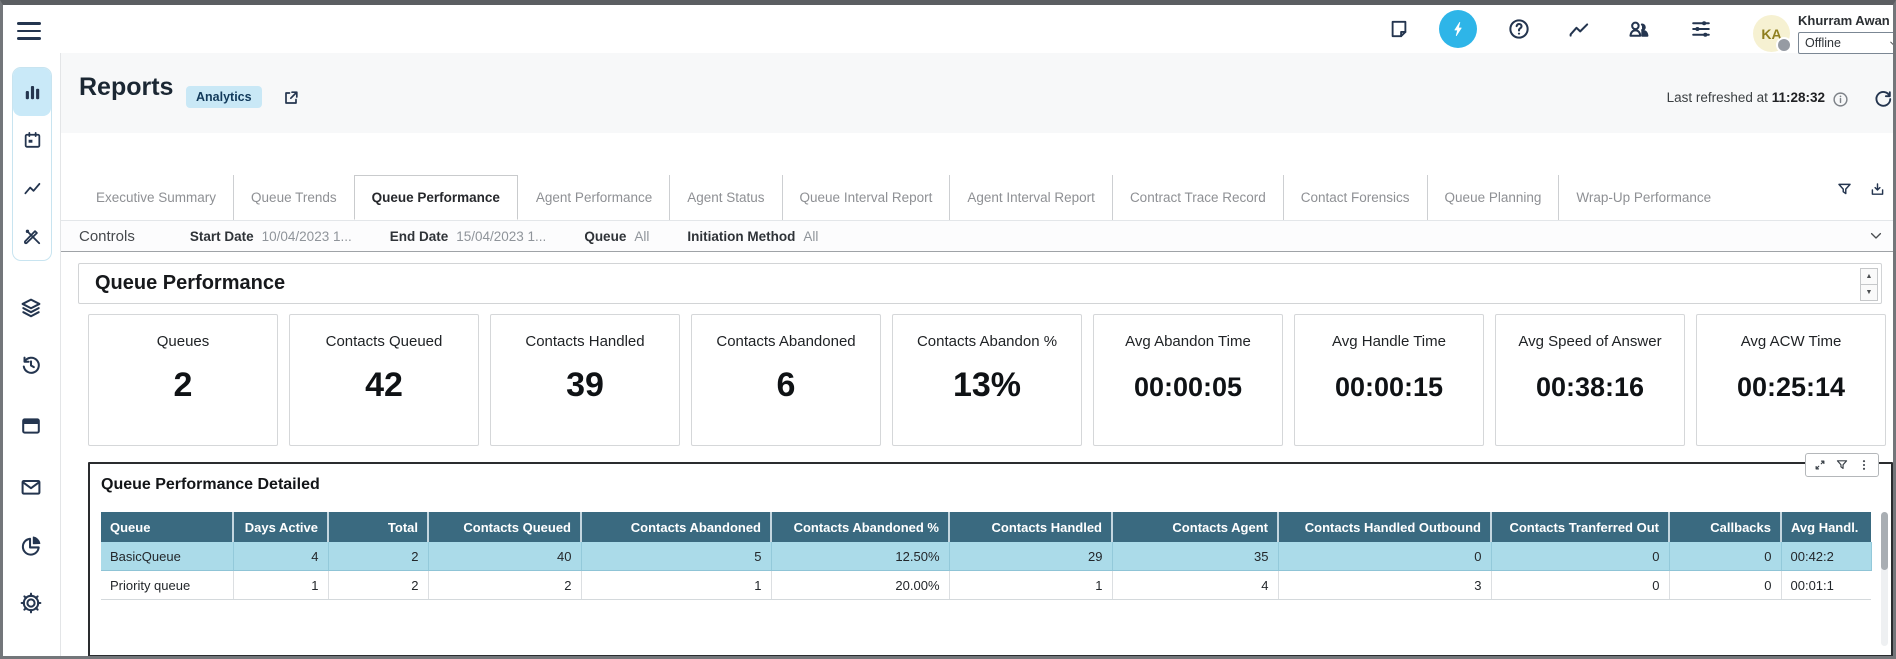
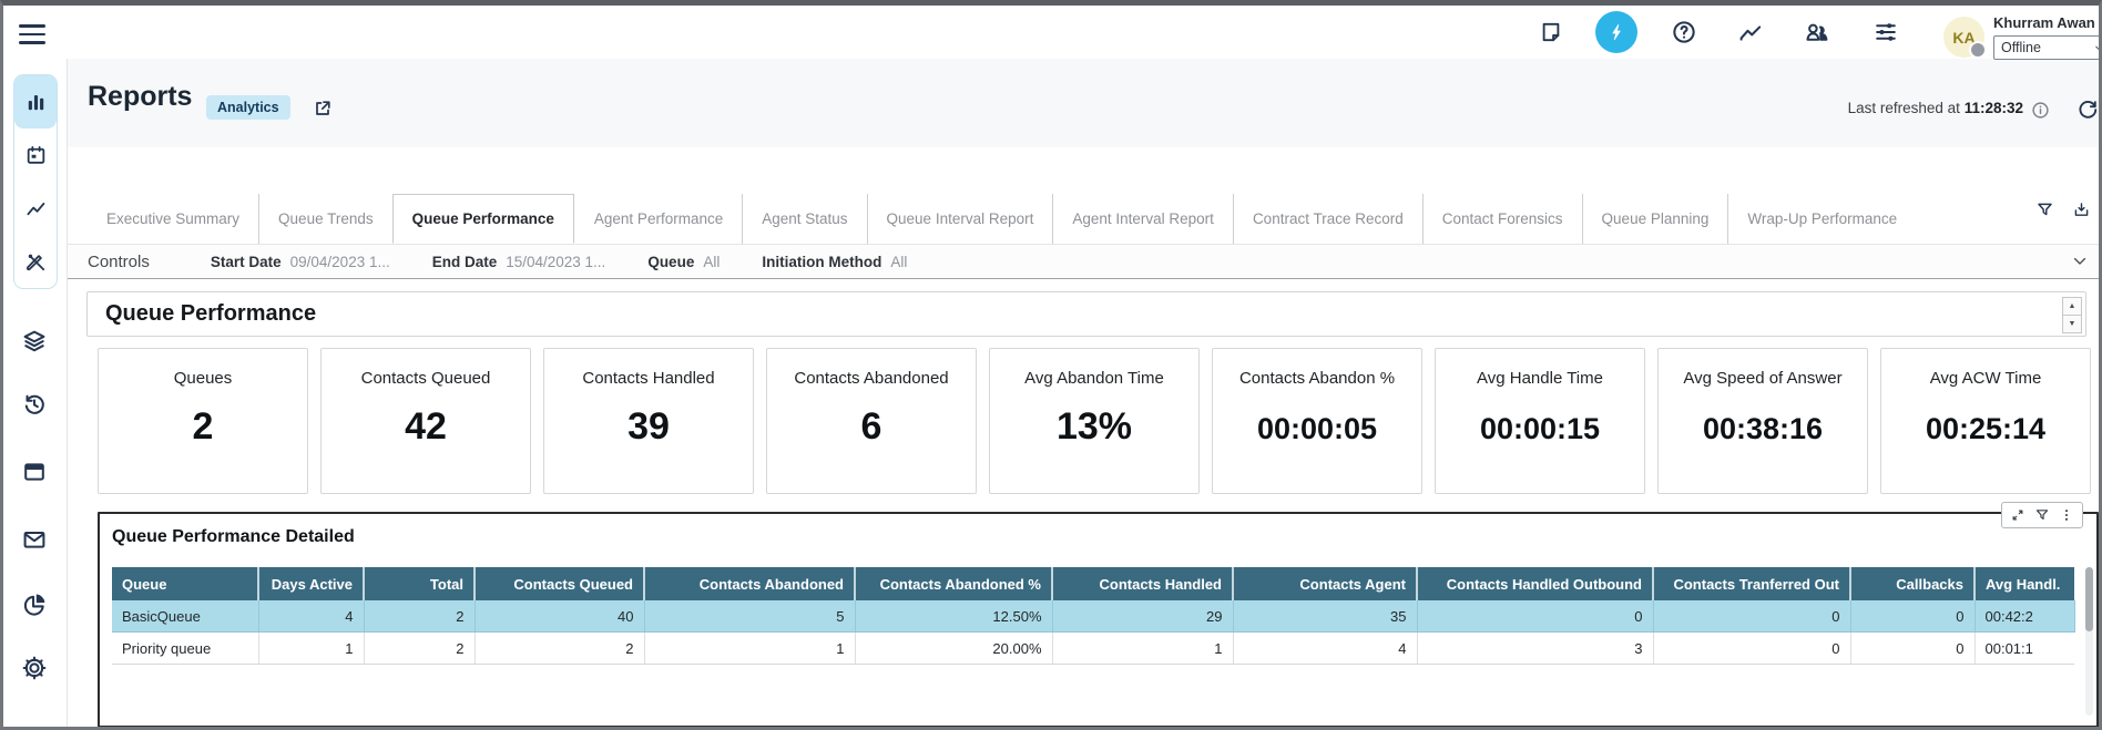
  KA
  Khurram Awan
  Offline
  Reports
  Analytics
  Last refreshed at 11:28:32
  Executive Summary
  Queue Trends
  Queue Performance
  Agent Performance
  Agent Status
  Queue Interval Report
  Agent Interval Report
  Contract Trace Record
  Contact Forensics
  Queue Planning
  Wrap-Up Performance
  Controls
  Start Date
- 10/04/2023 1...
+ 09/04/2023 1...
  End Date
  15/04/2023 1...
  Queue
  All
  Initiation Method
  All
  Queue Performance
  Queues
  2
  Contacts Queued
  42
  Contacts Handled
  39
  Contacts Abandoned
  6
- Contacts Abandon %
+ Avg Abandon Time
  13%
- Avg Abandon Time
+ Contacts Abandon %
  00:00:05
  Avg Handle Time
  00:00:15
  Avg Speed of Answer
  00:38:16
  Avg ACW Time
  00:25:14
  Queue Performance Detailed
  Queue	Days Active	Total	Contacts Queued	Contacts Abandoned	Contacts Abandoned %	Contacts Handled	Contacts Agent	Contacts Handled Outbound	Contacts Tranferred Out	Callbacks	Avg Handl.
  BasicQueue	4	2	40	5	12.50%	29	35	0	0	0	00:42:2
  Priority queue	1	2	2	1	20.00%	1	4	3	0	0	00:01:1
